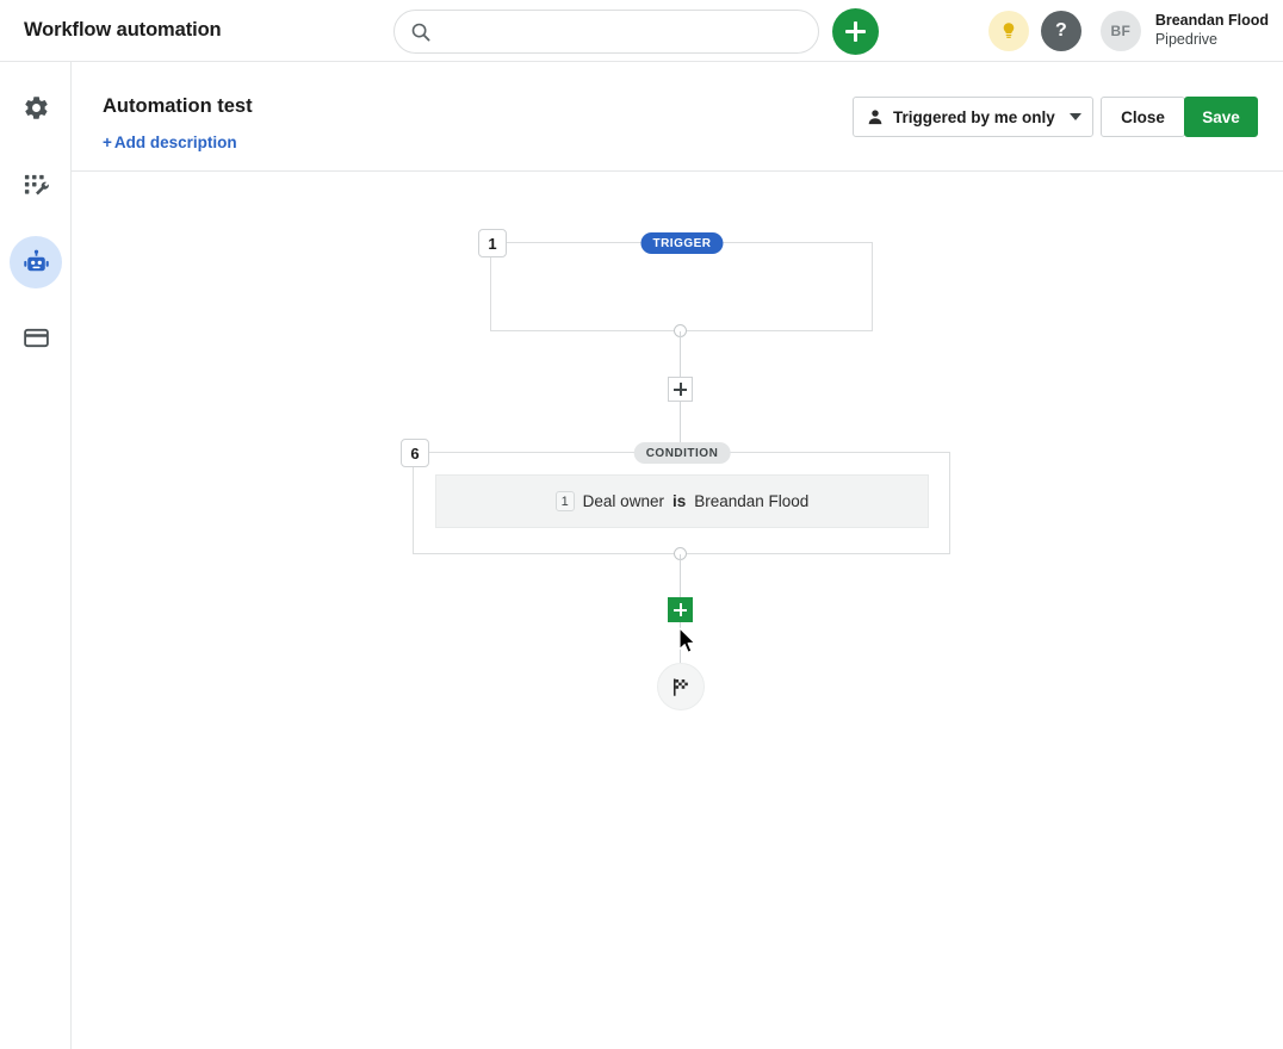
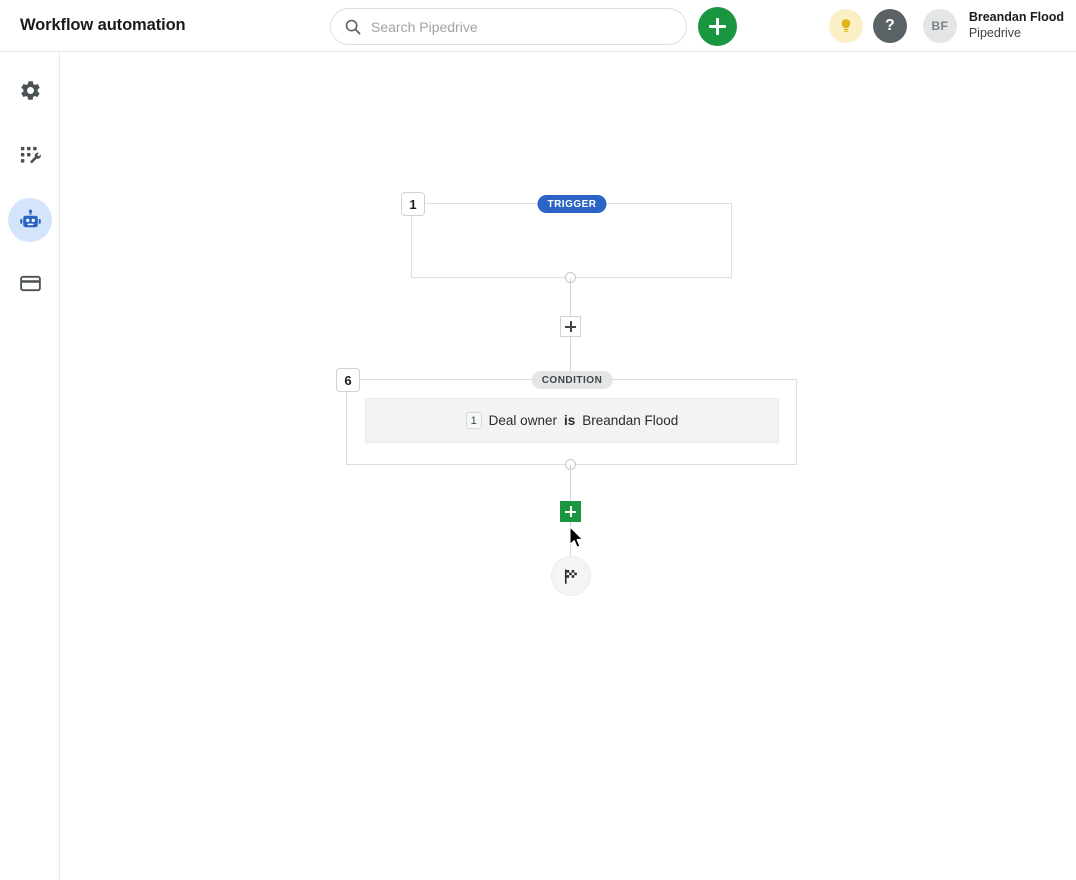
  Workflow automation
+ Search Pipedrive
  ?
  BF
  Breandan Flood
  Pipedrive
- Automation test
- + Add description
- Triggered by me only
- Close
- Save
  1
  TRIGGER
  6
  CONDITION
  1
  Deal owner
  is
  Breandan Flood
